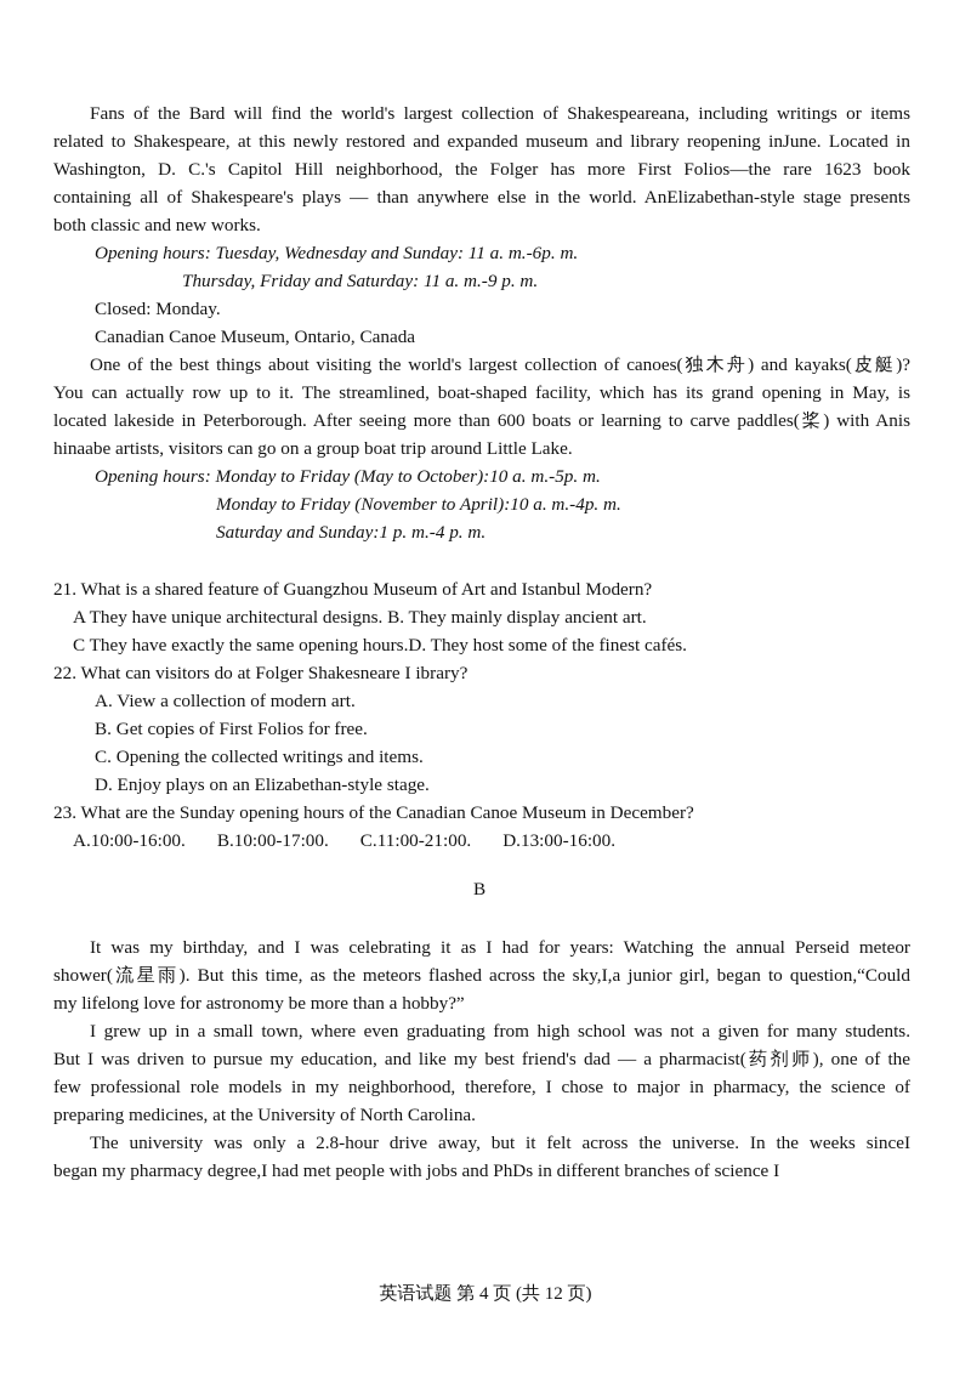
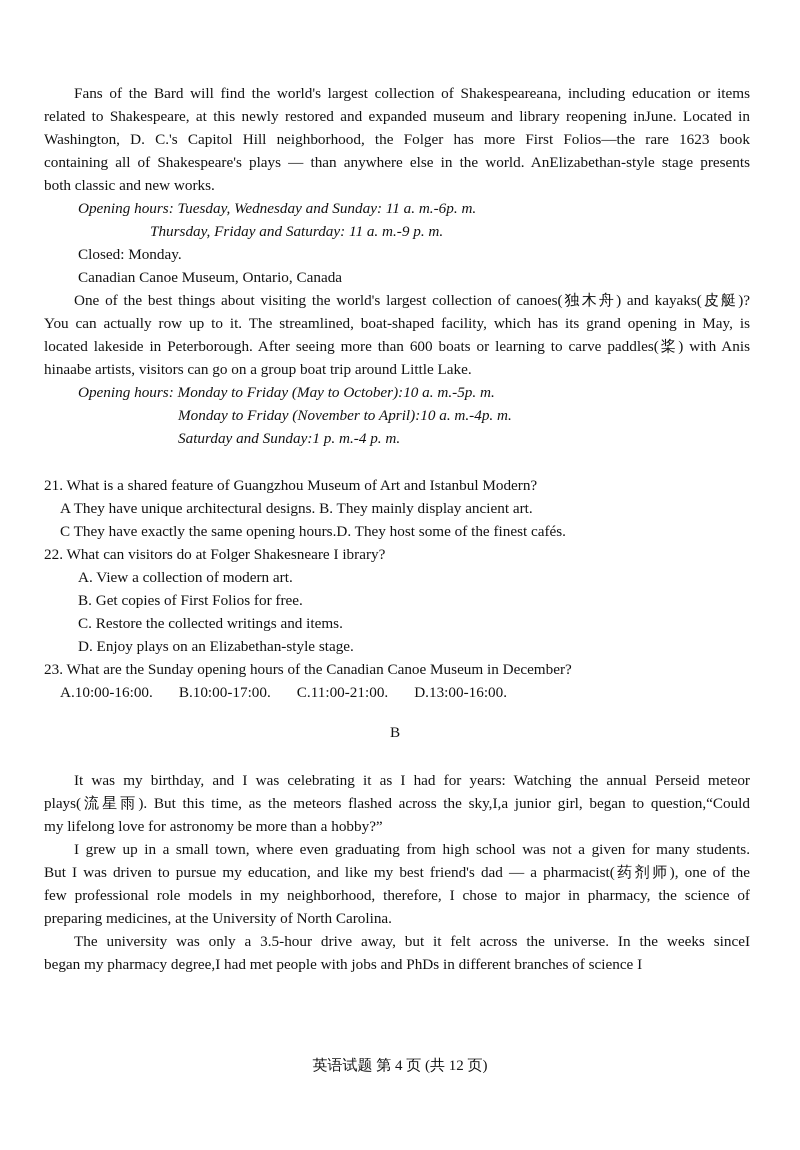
- Fans of the Bard will find the world's largest collection of Shakespeareana, including writings or items
+ Fans of the Bard will find the world's largest collection of Shakespeareana, including education or items
  related to Shakespeare, at this newly restored and expanded museum and library reopening inJune. Located in
  Washington, D. C.'s Capitol Hill neighborhood, the Folger has more First Folios—the rare 1623 book
  containing all of Shakespeare's plays — than anywhere else in the world. AnElizabethan-style stage presents
  both classic and new works.
  Opening hours: Tuesday, Wednesday and Sunday: 11 a. m.-6p. m.
  Thursday, Friday and Saturday: 11 a. m.-9 p. m.
  Closed: Monday.
  Canadian Canoe Museum, Ontario, Canada
  One of the best things about visiting the world's largest collection of canoes(独木舟) and kayaks(皮艇)?
  You can actually row up to it. The streamlined, boat-shaped facility, which has its grand opening in May, is
  located lakeside in Peterborough. After seeing more than 600 boats or learning to carve paddles(桨) with Anis
  hinaabe artists, visitors can go on a group boat trip around Little Lake.
  Opening hours: Monday to Friday (May to October):10 a. m.-5p. m.
  Monday to Friday (November to April):10 a. m.-4p. m.
  Saturday and Sunday:1 p. m.-4 p. m.
  21. What is a shared feature of Guangzhou Museum of Art and Istanbul Modern?
  A They have unique architectural designs. B. They mainly display ancient art.
  C They have exactly the same opening hours.D. They host some of the finest cafés.
  22. What can visitors do at Folger Shakesneare I ibrary?
  A. View a collection of modern art.
  B. Get copies of First Folios for free.
- C. Opening the collected writings and items.
+ C. Restore the collected writings and items.
  D. Enjoy plays on an Elizabethan-style stage.
  23. What are the Sunday opening hours of the Canadian Canoe Museum in December?
  A.10:00-16:00. B.10:00-17:00. C.11:00-21:00. D.13:00-16:00.
  B
  It was my birthday, and I was celebrating it as I had for years: Watching the annual Perseid meteor
- shower(流星雨). But this time, as the meteors flashed across the sky,I,a junior girl, began to question,“Could
+ plays(流星雨). But this time, as the meteors flashed across the sky,I,a junior girl, began to question,“Could
  my lifelong love for astronomy be more than a hobby?”
  I grew up in a small town, where even graduating from high school was not a given for many students.
  But I was driven to pursue my education, and like my best friend's dad — a pharmacist(药剂师), one of the
  few professional role models in my neighborhood, therefore, I chose to major in pharmacy, the science of
  preparing medicines, at the University of North Carolina.
- The university was only a 2.8-hour drive away, but it felt across the universe. In the weeks sinceI
+ The university was only a 3.5-hour drive away, but it felt across the universe. In the weeks sinceI
  began my pharmacy degree,I had met people with jobs and PhDs in different branches of science I
  英语试题 第 4 页 (共 12 页)
